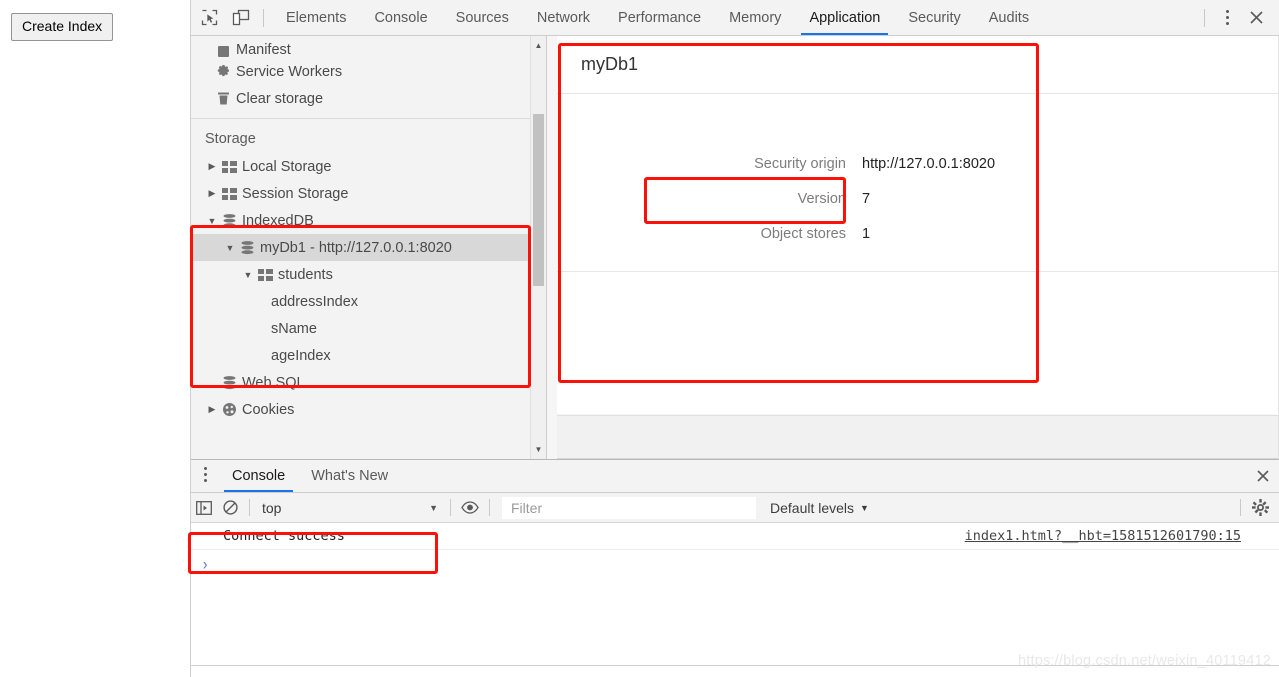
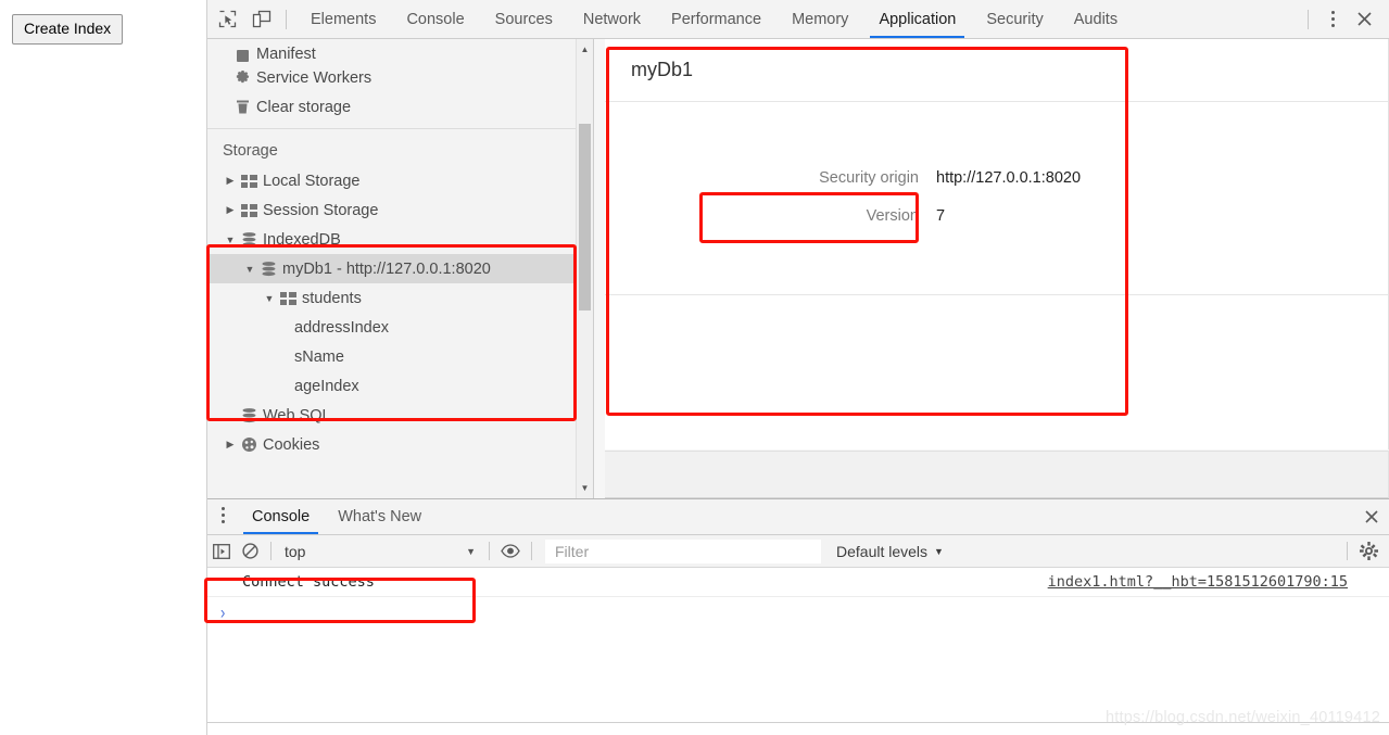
  Create Index
  Elements
  Console
  Sources
  Network
  Performance
  Memory
  Application
  Security
  Audits
  Manifest
  Service Workers
  Clear storage
  Storage
  ▶
  Local Storage
  ▶
  Session Storage
  ▼
  IndexedDB
  ▼
  myDb1 - http://127.0.0.1:8020
  ▼
  students
  addressIndex
  sName
  ageIndex
  Web SQL
  ▶
  Cookies
  ▲
  ▼
  myDb1
  Security origin
  http://127.0.0.1:8020
  Version
  7
- Object stores
- 1
  Console
  What's New
  top
  ▼
  Filter
  Default levels
  ▼
  Connect success
  index1.html?__hbt=1581512601790:15
  ›
  https://blog.csdn.net/weixin_40119412
